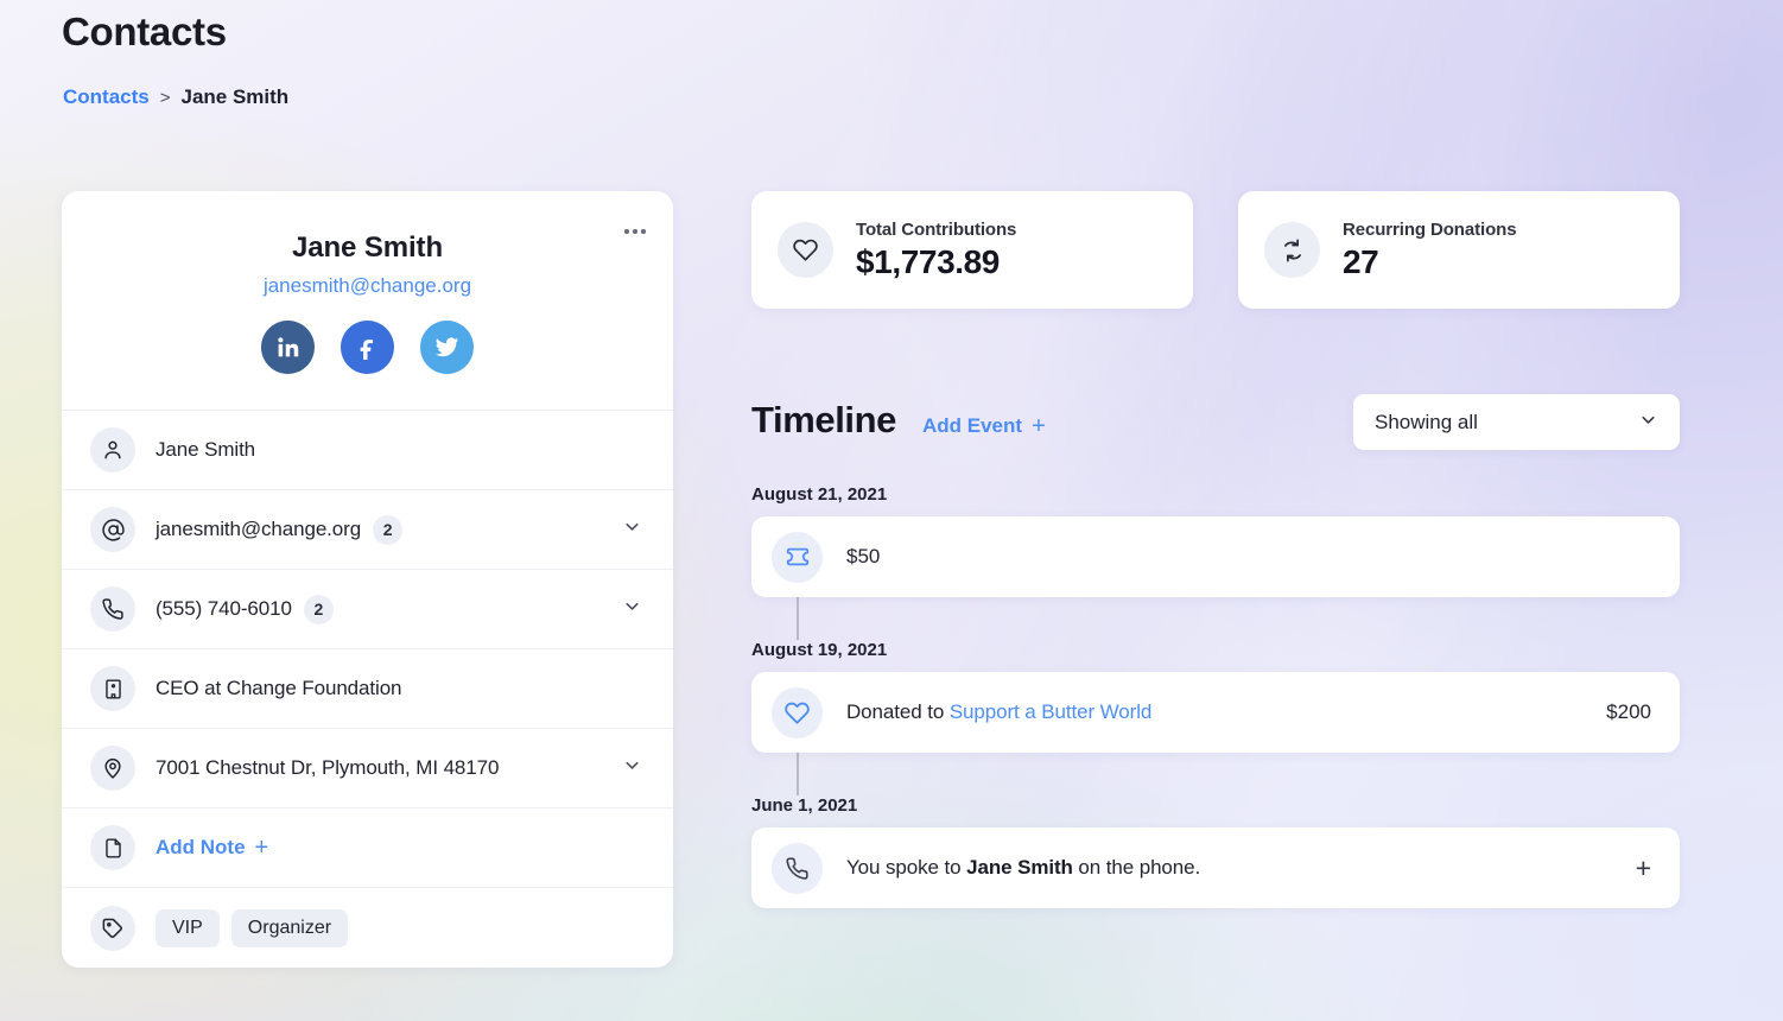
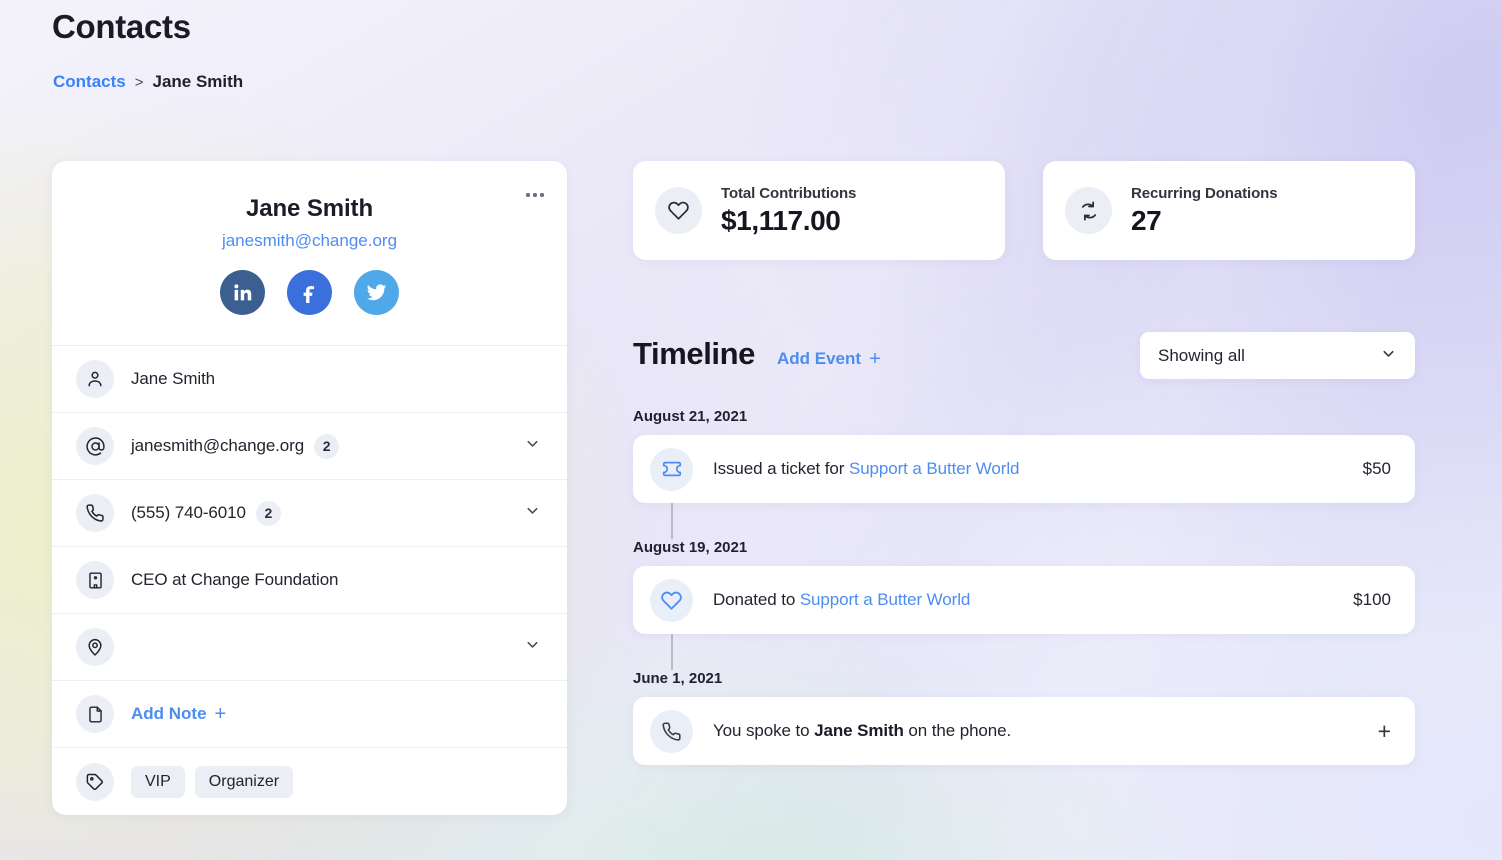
  Contacts
  Contacts
  >
  Jane Smith
  Jane Smith
  janesmith@change.org
  Jane Smith
  janesmith@change.org
  2
  (555) 740-6010
  2
  CEO at Change Foundation
- 7001 Chestnut Dr, Plymouth, MI 48170
  Add Note
  +
  VIP
  Organizer
  Total Contributions
- $1,773.89
+ $1,117.00
  Recurring Donations
  27
  Timeline
  Add Event
  +
  Showing all
  August 21, 2021
+ Issued a ticket for Support a Butter World
  $50
  August 19, 2021
  Donated to Support a Butter World
- $200
+ $100
  June 1, 2021
  You spoke to Jane Smith on the phone.
  +
